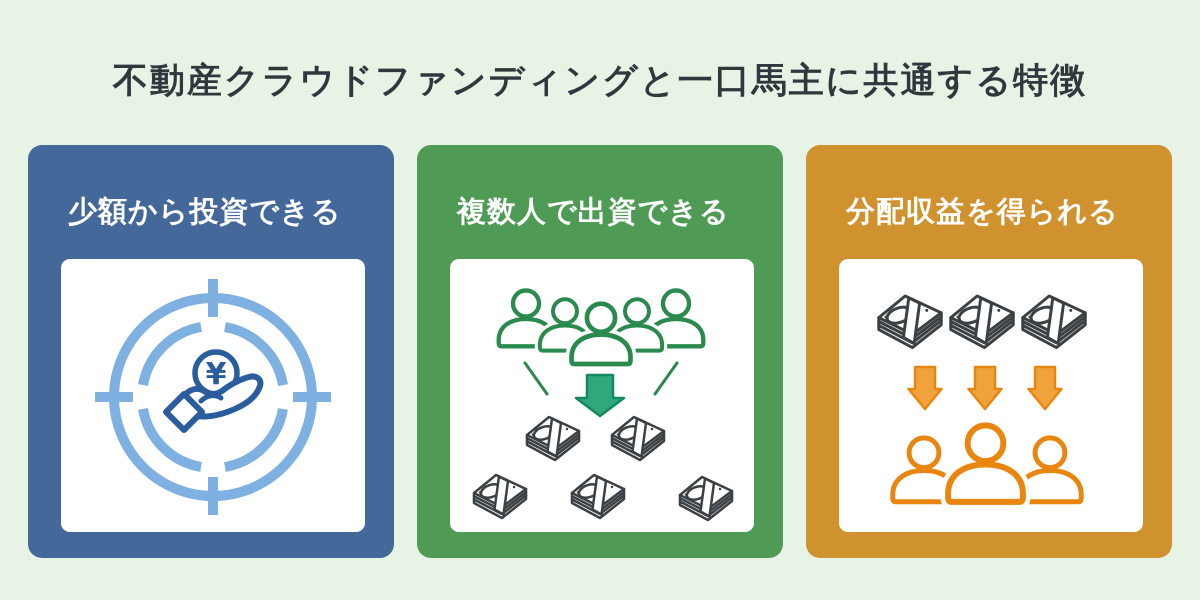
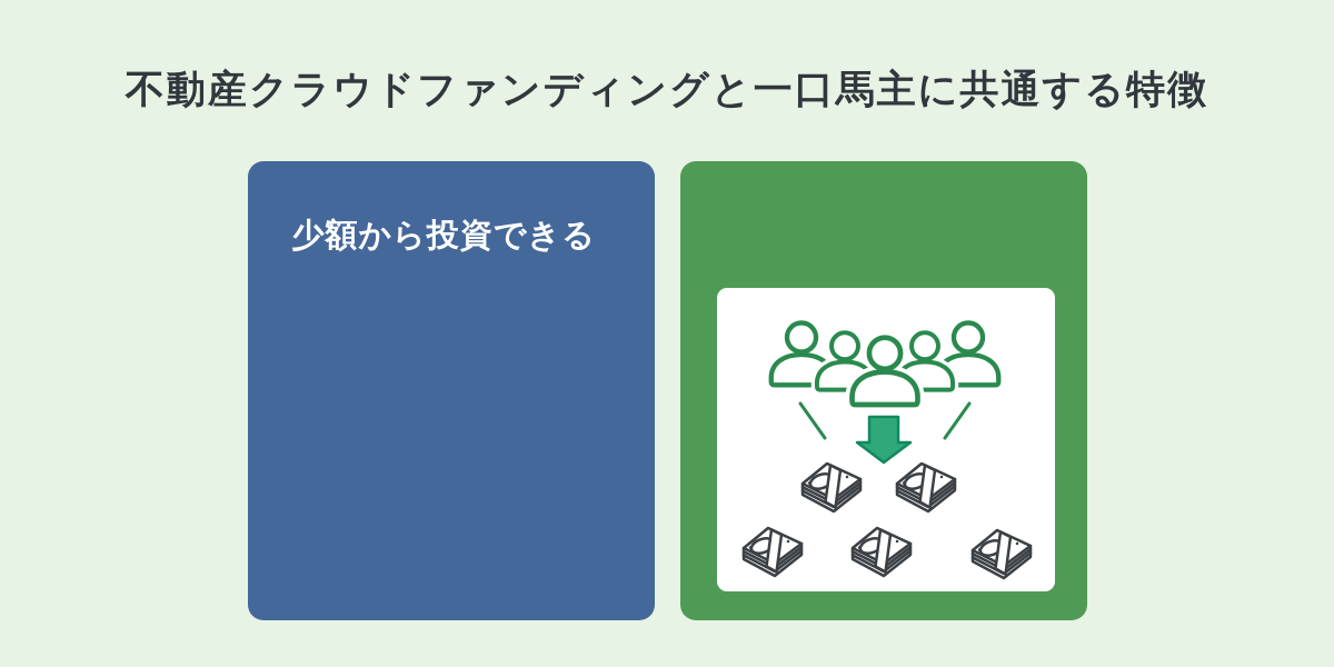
  不動産クラウドファンディングと一口馬主に共通する特徴
  少額から投資できる
- ¥
- 複数人で出資できる
- 分配収益を得られる
